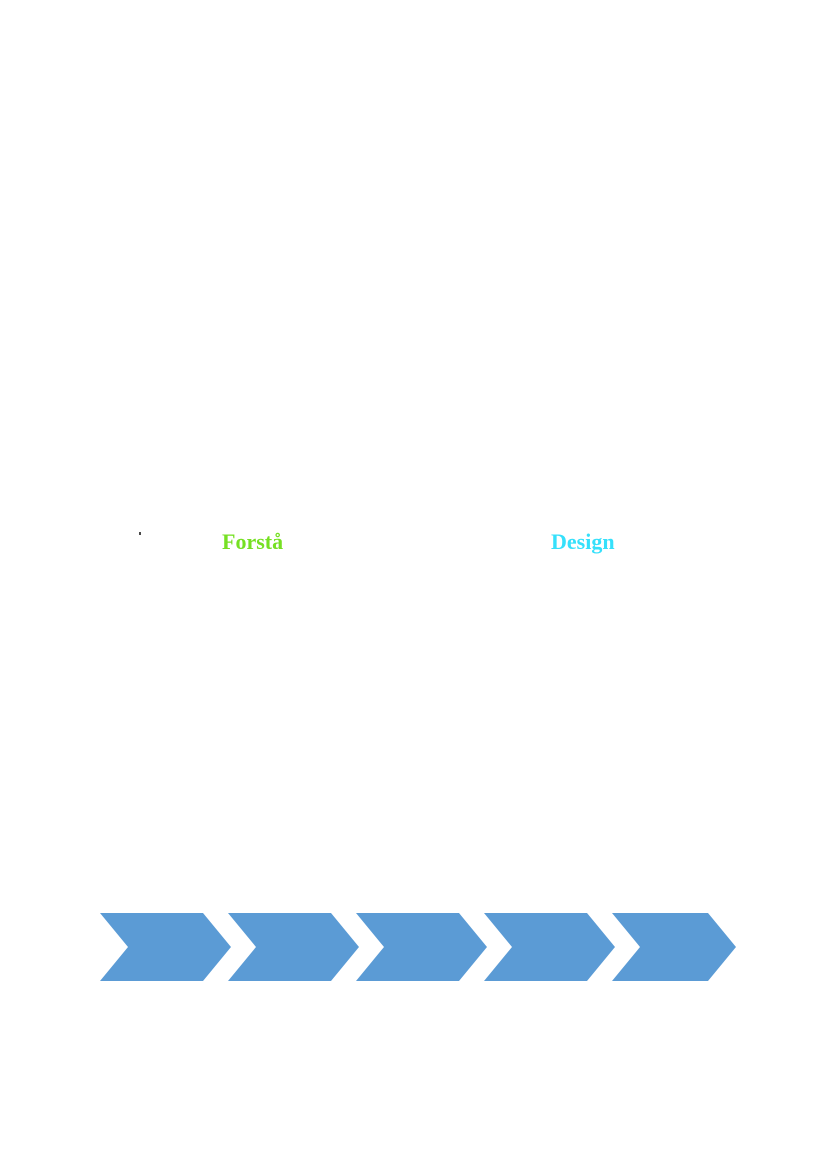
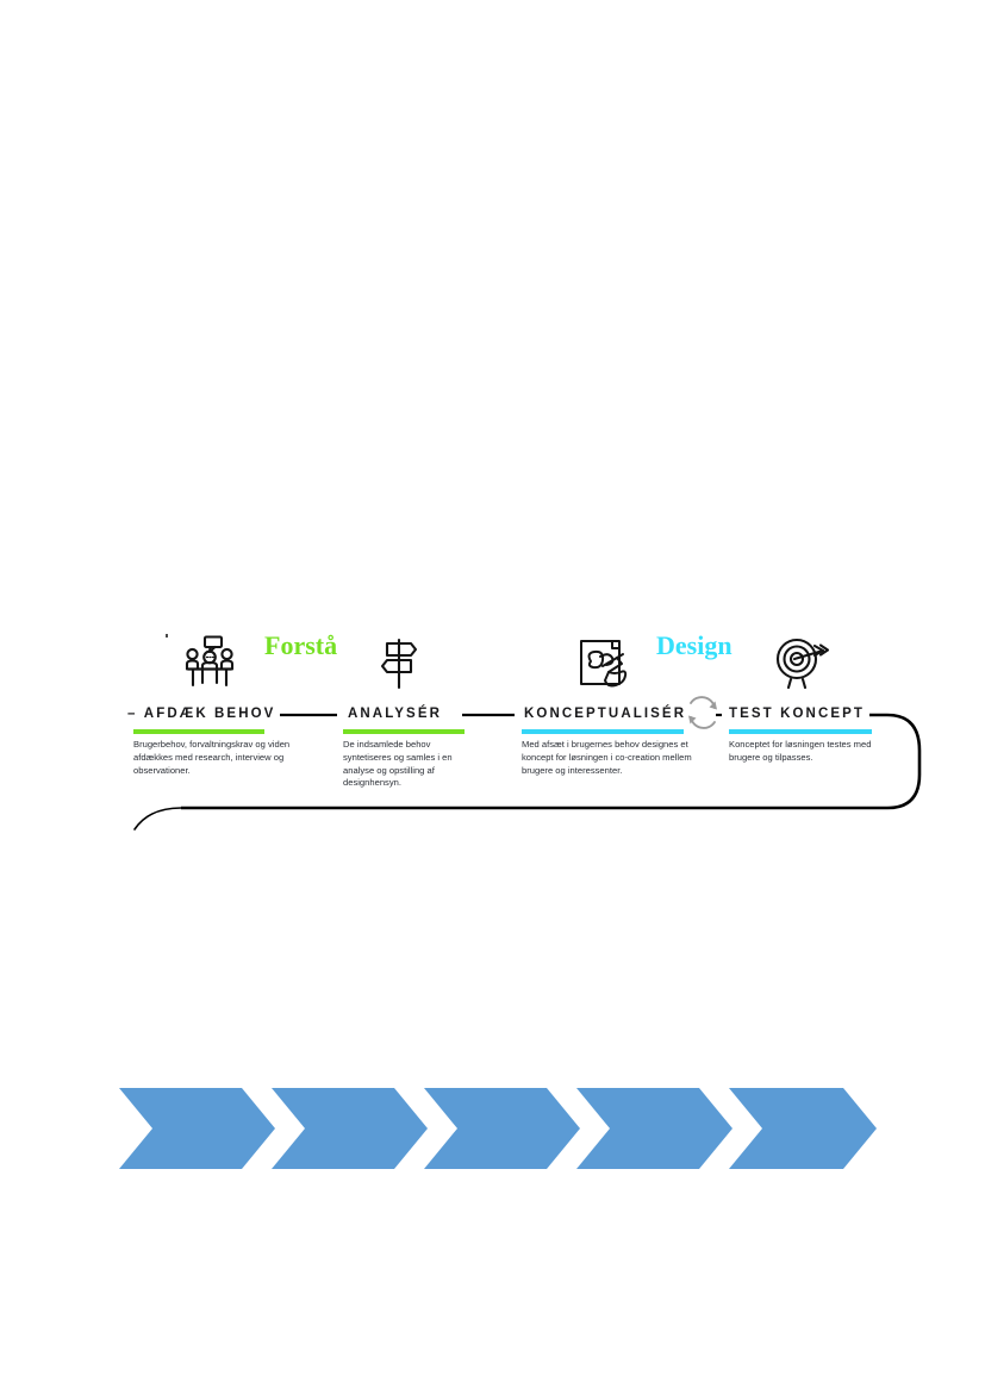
  Forstå
  Design
+ – AFDÆK BEHOV
+ Brugerbehov, forvaltningskrav og viden afdækkes med research, interview og observationer.
+ ANALYSÉR
+ De indsamlede behov syntetiseres og samles i en analyse og opstilling af designhensyn.
+ KONCEPTUALISÉR
+ Med afsæt i brugernes behov designes et koncept for løsningen i co-creation mellem brugere og interessenter.
+ TEST KONCEPT
+ Konceptet for løsningen testes med brugere og tilpasses.
